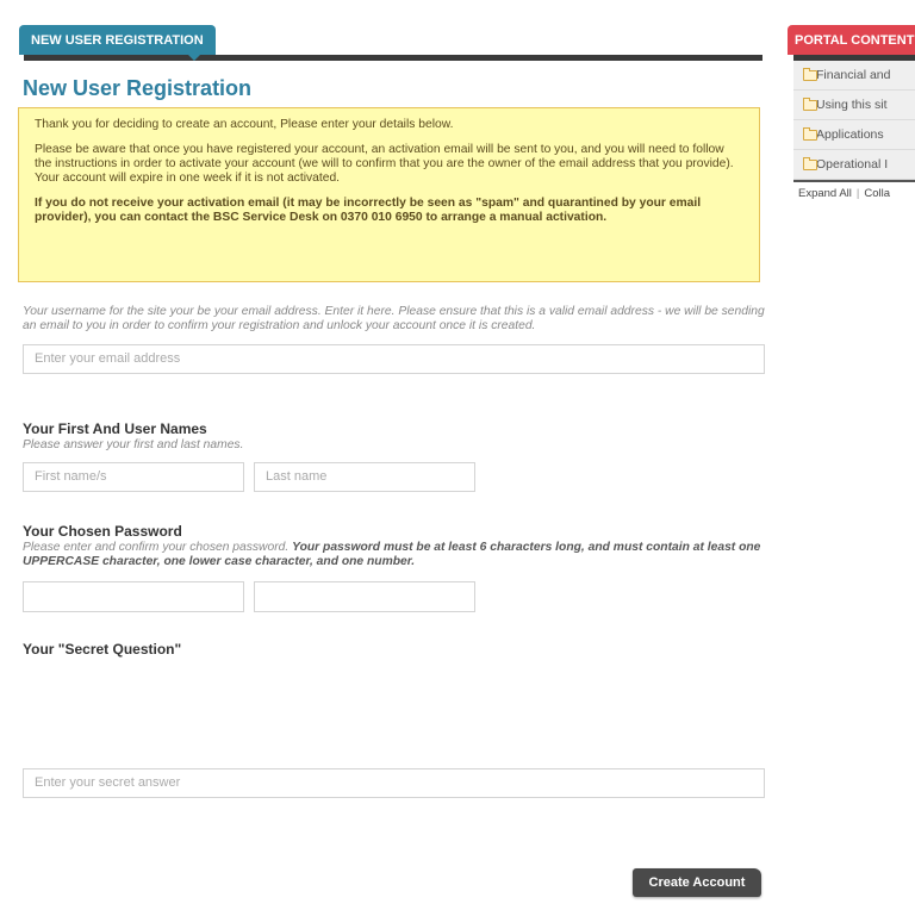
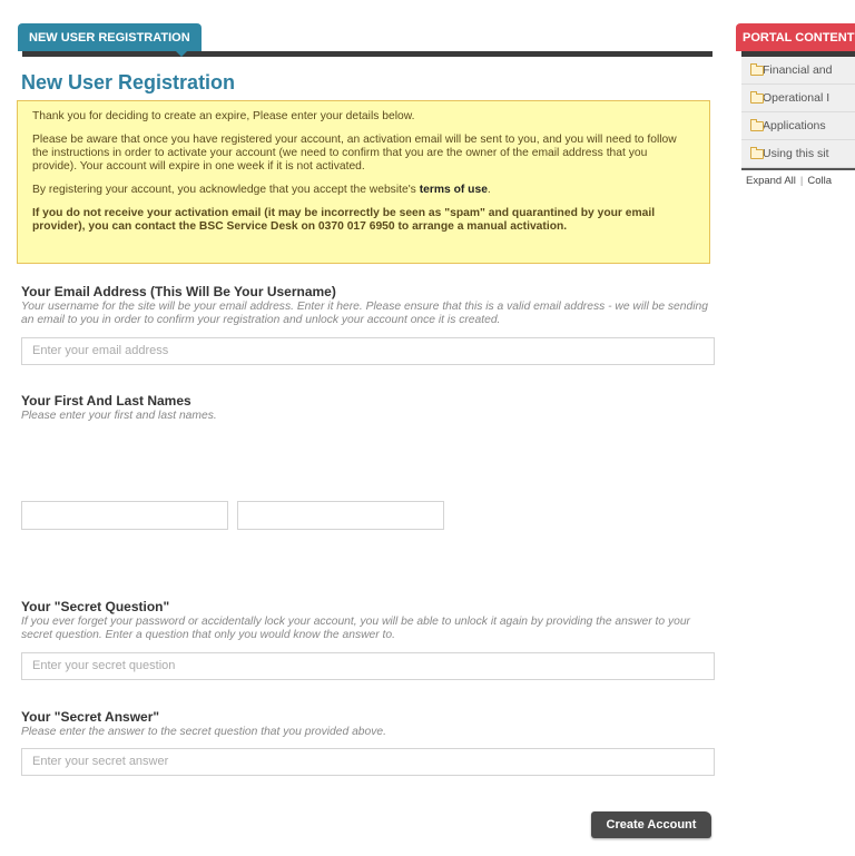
  NEW USER REGISTRATION
  New User Registration
- Thank you for deciding to create an account, Please enter your details below.
+ Thank you for deciding to create an expire, Please enter your details below.
- Please be aware that once you have registered your account, an activation email will be sent to you, and you will need to follow the instructions in order to activate your account (we will to confirm that you are the owner of the email address that you provide). Your account will expire in one week if it is not activated.
+ Please be aware that once you have registered your account, an activation email will be sent to you, and you will need to follow the instructions in order to activate your account (we need to confirm that you are the owner of the email address that you provide). Your account will expire in one week if it is not activated.
+ By registering your account, you acknowledge that you accept the website's terms of use.
- If you do not receive your activation email (it may be incorrectly be seen as "spam" and quarantined by your email provider), you can contact the BSC Service Desk on 0370 010 6950 to arrange a manual activation.
+ If you do not receive your activation email (it may be incorrectly be seen as "spam" and quarantined by your email provider), you can contact the BSC Service Desk on 0370 017 6950 to arrange a manual activation.
+ Your Email Address (This Will Be Your Username)
- Your username for the site your be your email address. Enter it here. Please ensure that this is a valid email address - we will be sending an email to you in order to confirm your registration and unlock your account once it is created.
+ Your username for the site will be your email address. Enter it here. Please ensure that this is a valid email address - we will be sending an email to you in order to confirm your registration and unlock your account once it is created.
  Enter your email address
- Your First And User Names
+ Your First And Last Names
- Please answer your first and last names.
+ Please enter your first and last names.
- First name/s Last name
- Your Chosen Password
- Please enter and confirm your chosen password. Your password must be at least 6 characters long, and must contain at least one UPPERCASE character, one lower case character, and one number.
  Your "Secret Question"
+ If you ever forget your password or accidentally lock your account, you will be able to unlock it again by providing the answer to your secret question. Enter a question that only you would know the answer to.
+ Enter your secret question
+ Your "Secret Answer"
+ Please enter the answer to the secret question that you provided above.
  Enter your secret answer
  Create Account
  PORTAL CONTENT
  Financial and
- Using this sit
+ Operational I
  Applications
- Operational I
+ Using this sit
  Expand All | Colla
